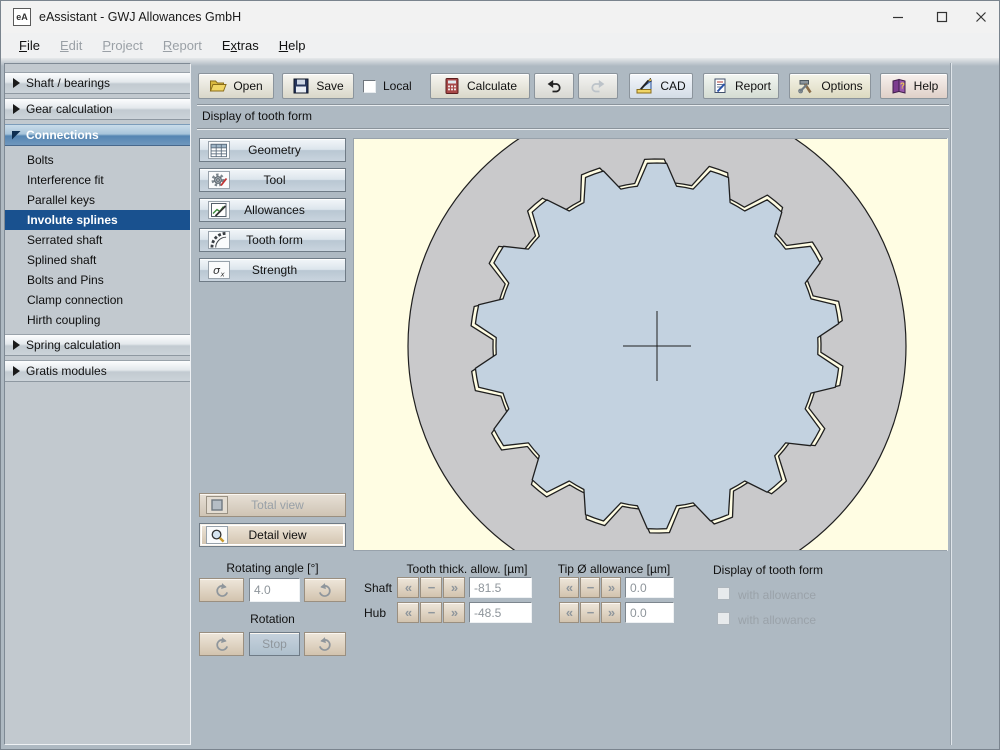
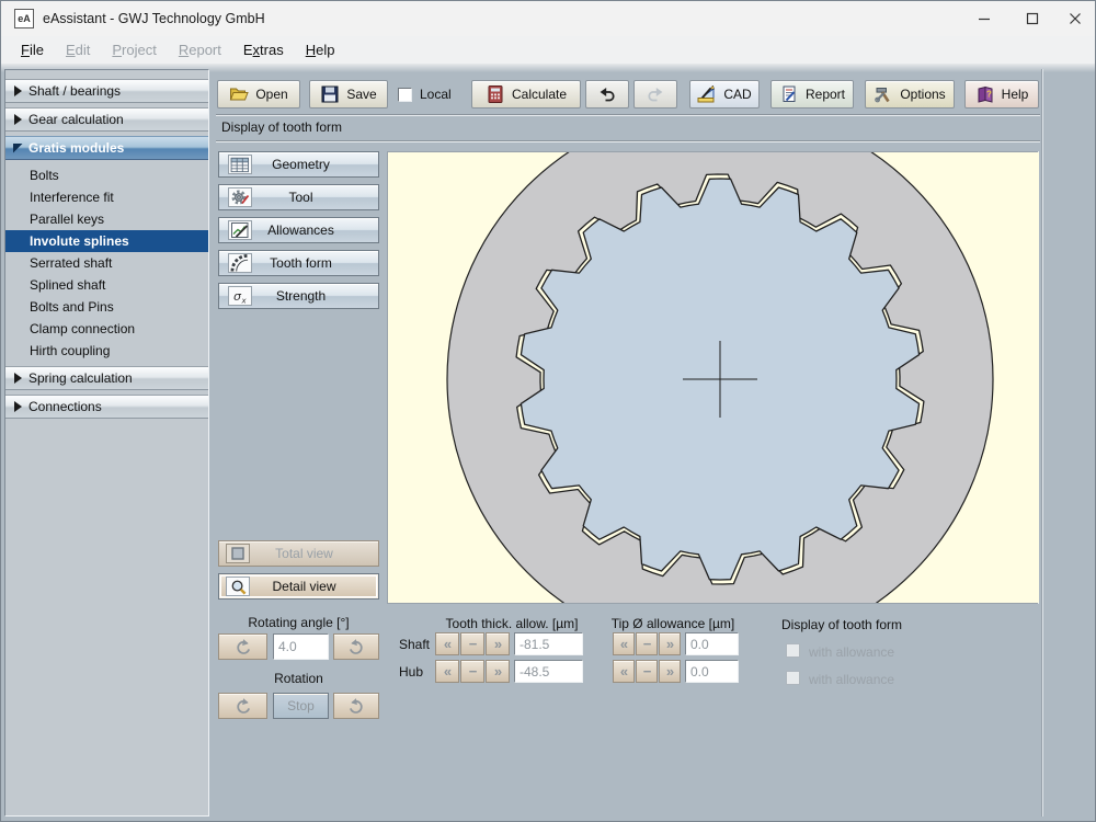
  eA
- eAssistant - GWJ Allowances GmbH
+ eAssistant - GWJ Technology GmbH
  File
  Edit
  Project
  Report
  Extras
  Help
  Shaft / bearings
  Gear calculation
- Connections
+ Gratis modules
  Bolts
  Interference fit
  Parallel keys
  Involute splines
  Serrated shaft
  Splined shaft
  Bolts and Pins
  Clamp connection
  Hirth coupling
  Spring calculation
- Gratis modules
+ Connections
  Open
  Save
  Local
  Calculate
  CAD
  Report
  Options
  ?
  Help
  Display of tooth form
  Geometry
  Tool
  Allowances
  Tooth form
  σ
  x
  Strength
  Total view
  Detail view
  Rotating angle [°]
  4.0
  Rotation
  Stop
  Tooth thick. allow. [µm]
  Tip Ø allowance [µm]
  Shaft
  «
  −
  »
  -81.5
  «
  −
  »
  0.0
  Hub
  «
  −
  »
  -48.5
  «
  −
  »
  0.0
  Display of tooth form
  with allowance
  with allowance
